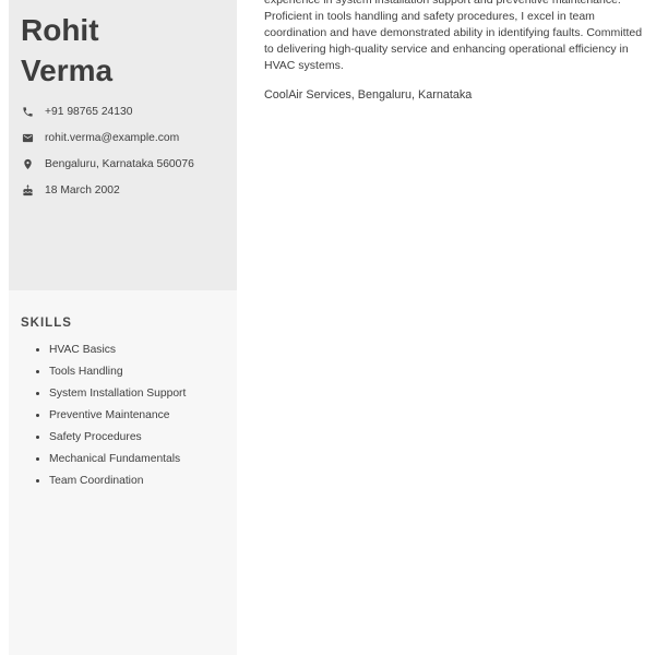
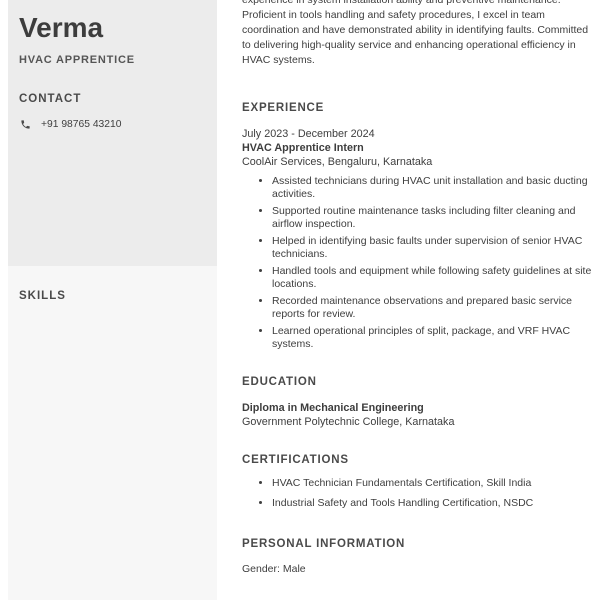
- Rohit
  Verma
+ HVAC APPRENTICE
+ CONTACT
- +91 98765 24130
+ +91 98765 43210
- rohit.verma@example.com
- Bengaluru, Karnataka 560076
- 18 March 2002
  SKILLS
- HVAC Basics
- Tools Handling
- System Installation Support
- Preventive Maintenance
- Safety Procedures
- Mechanical Fundamentals
- Team Coordination
- experience in system installation support and preventive maintenance. Proficient in tools handling and safety procedures, I excel in team coordination and have demonstrated ability in identifying faults. Committed to delivering high-quality service and enhancing operational efficiency in HVAC systems.
+ experience in system installation ability and preventive maintenance. Proficient in tools handling and safety procedures, I excel in team coordination and have demonstrated ability in identifying faults. Committed to delivering high-quality service and enhancing operational efficiency in HVAC systems.
+ EXPERIENCE
+ July 2023 - December 2024
+ HVAC Apprentice Intern
  CoolAir Services, Bengaluru, Karnataka
+ Assisted technicians during HVAC unit installation and basic ducting activities.
+ Supported routine maintenance tasks including filter cleaning and airflow inspection.
+ Helped in identifying basic faults under supervision of senior HVAC technicians.
+ Handled tools and equipment while following safety guidelines at site locations.
+ Recorded maintenance observations and prepared basic service reports for review.
+ Learned operational principles of split, package, and VRF HVAC systems.
+ EDUCATION
+ Diploma in Mechanical Engineering
+ Government Polytechnic College, Karnataka
+ CERTIFICATIONS
+ HVAC Technician Fundamentals Certification, Skill India
+ Industrial Safety and Tools Handling Certification, NSDC
+ PERSONAL INFORMATION
+ Gender: Male
